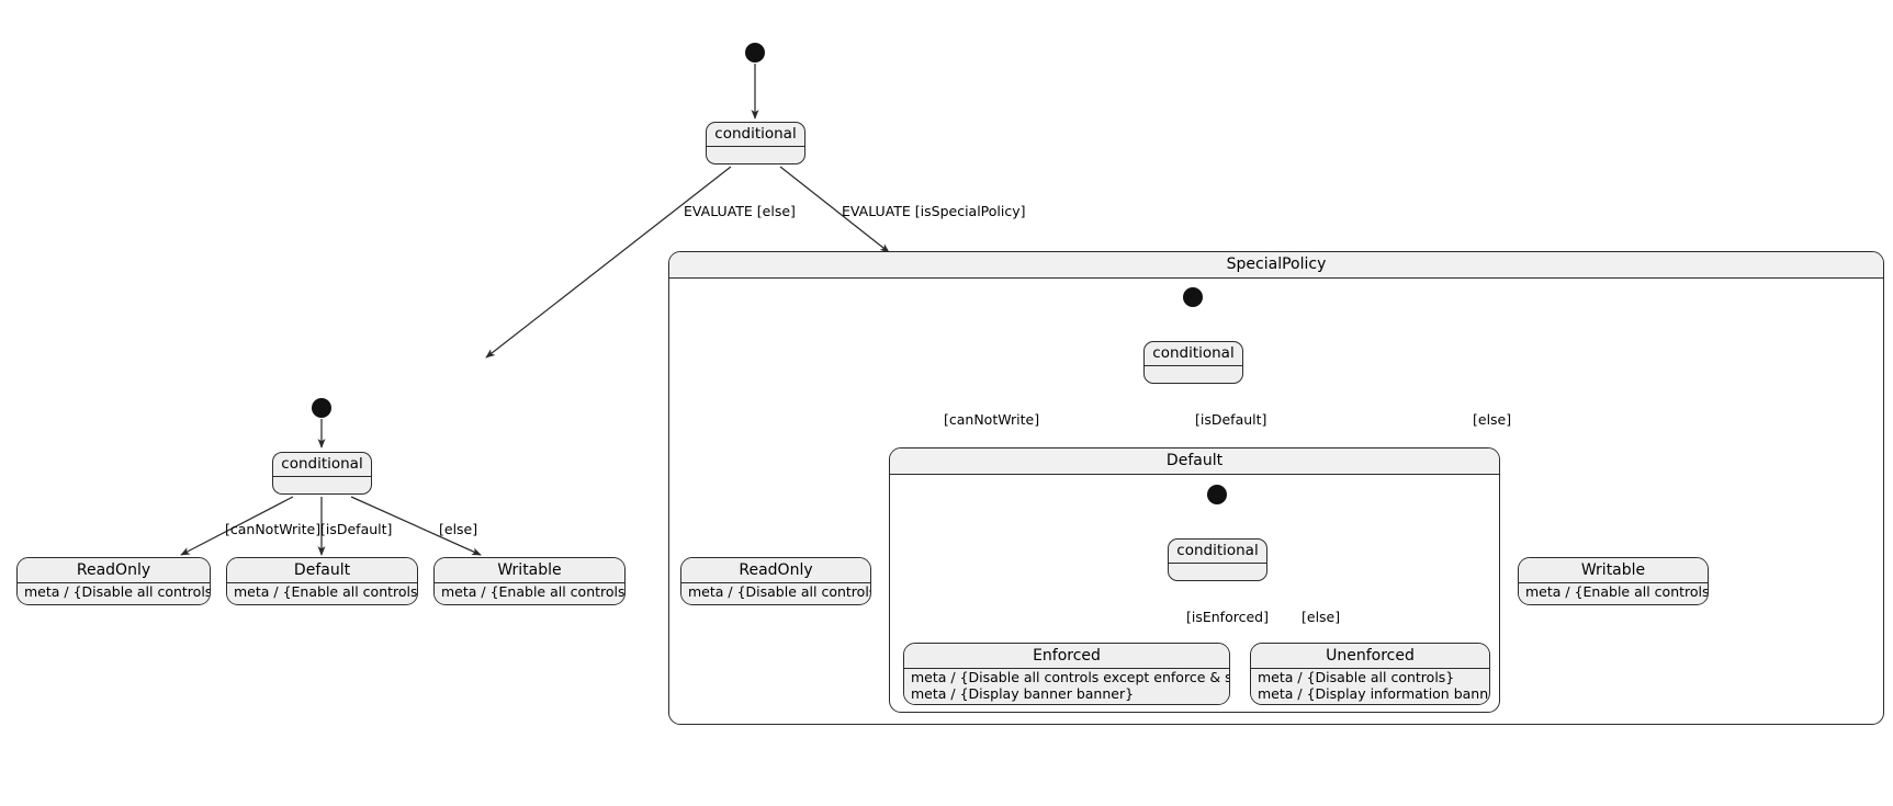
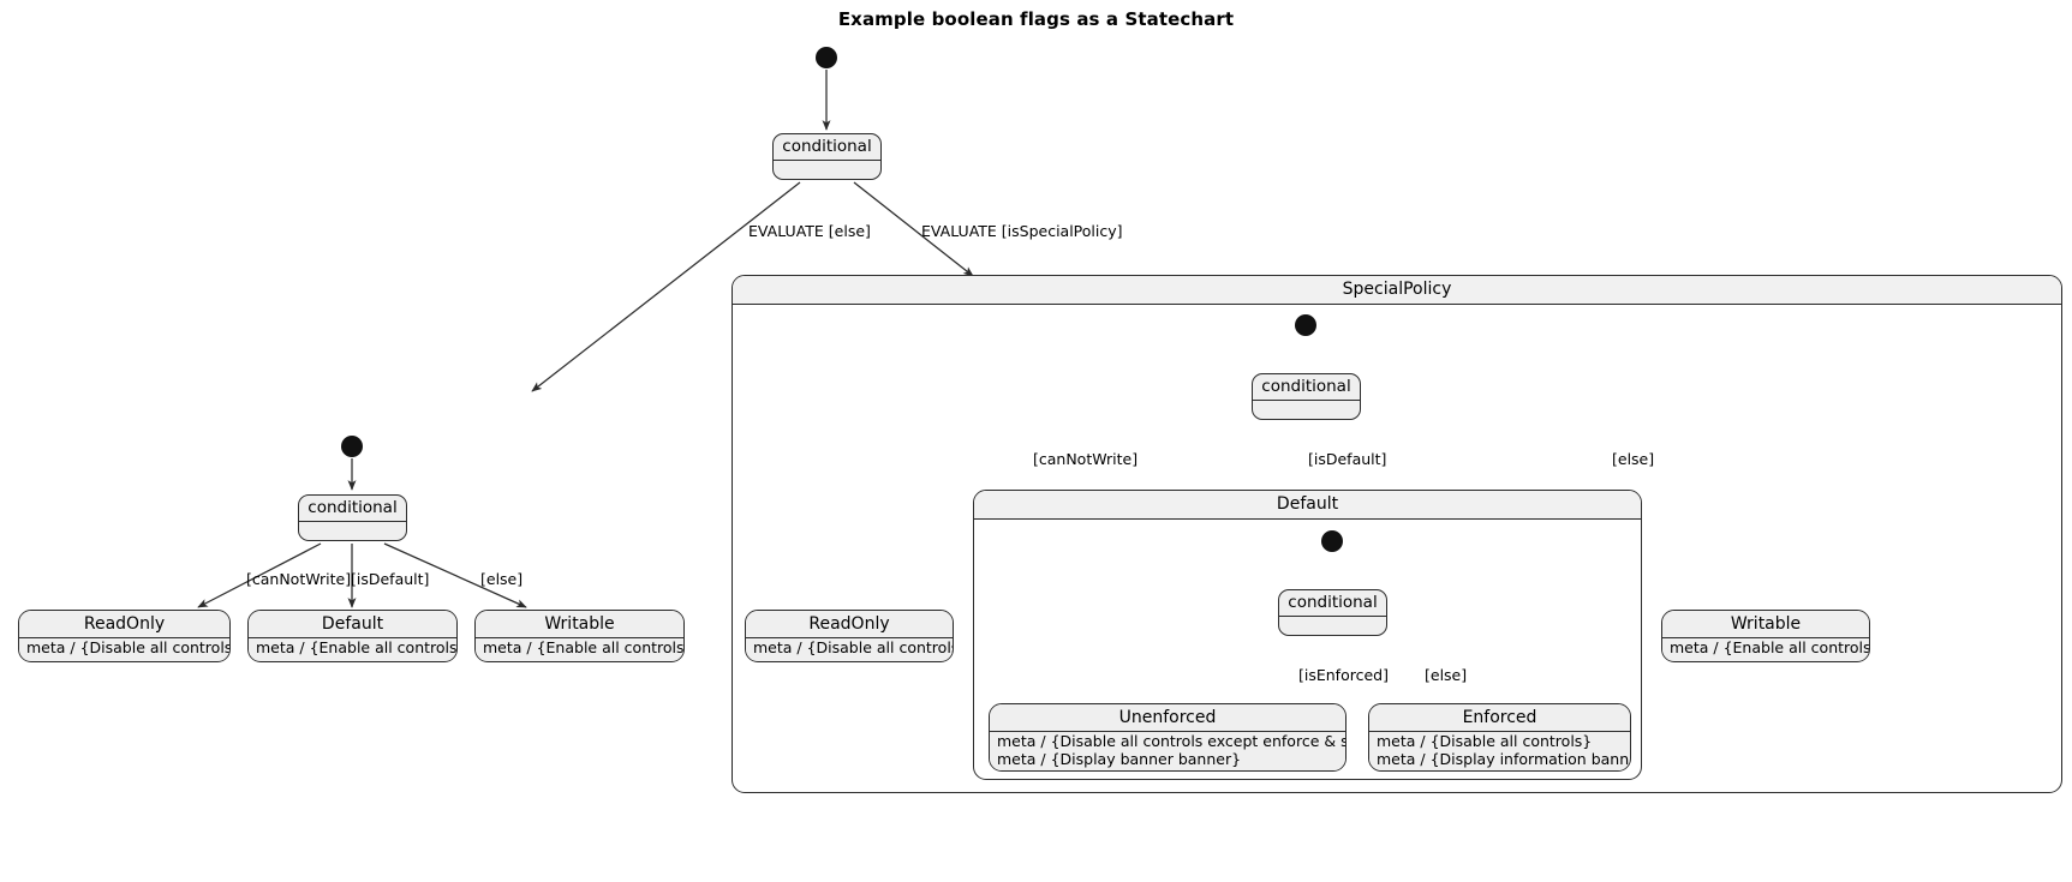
+ Example boolean flags as a Statechart
  conditional
  EVALUATE [else]
  EVALUATE [isSpecialPolicy]
  conditional
  [canNotWrite]
  [isDefault]
  [else]
  ReadOnly
  meta / {Disable all controls
  Default
  meta / {Enable all controls
  Writable
  meta / {Enable all controls
  SpecialPolicy
  conditional
  [canNotWrite]
  [isDefault]
  [else]
  ReadOnly
  meta / {Disable all control
  Writable
  meta / {Enable all controls
  Default
  conditional
  [isEnforced]
  [else]
- Enforced
+ Unenforced
  meta / {Disable all controls except enforce & s
  meta / {Display banner banner}
- Unenforced
+ Enforced
  meta / {Disable all controls}
  meta / {Display information bann
